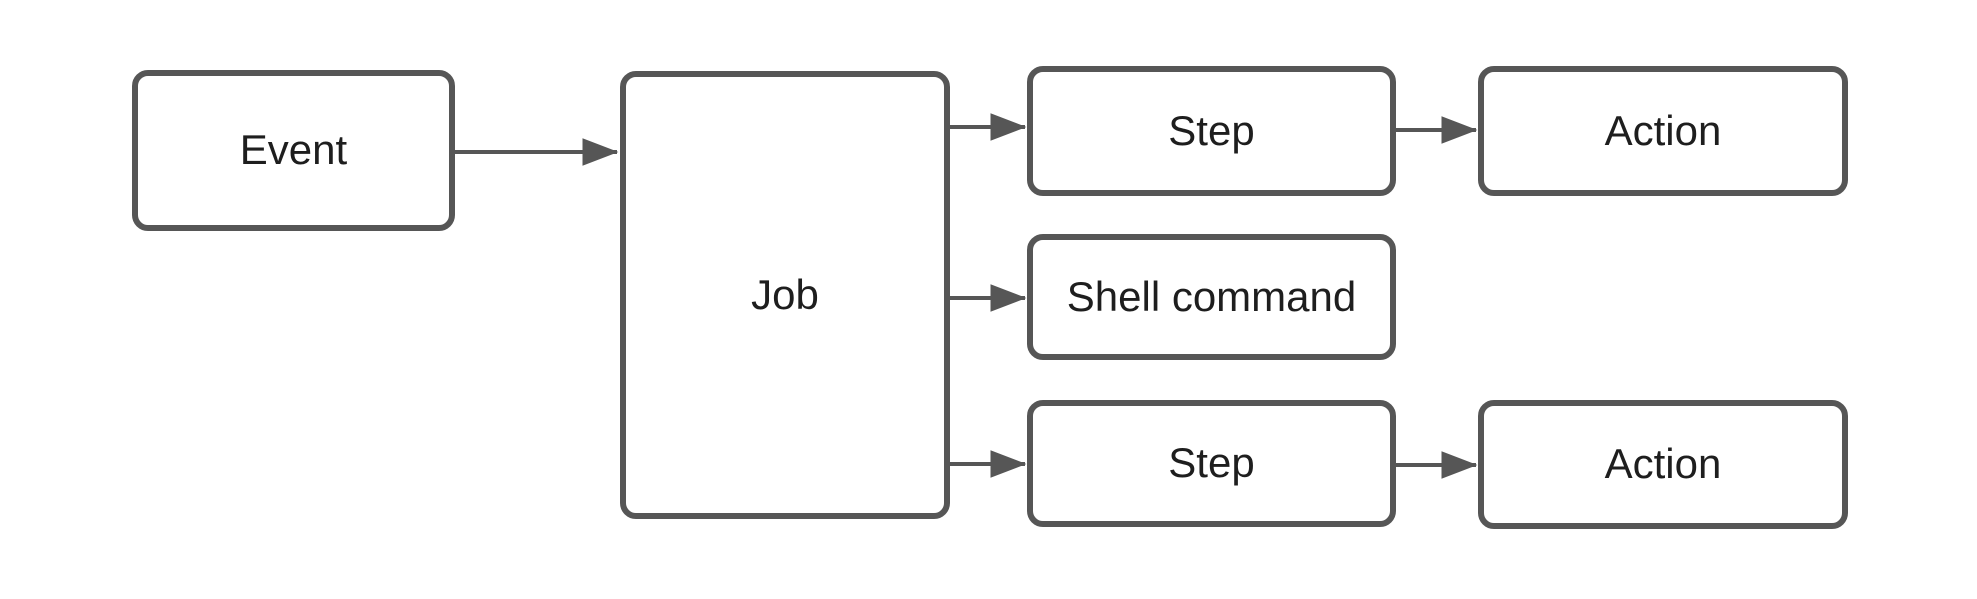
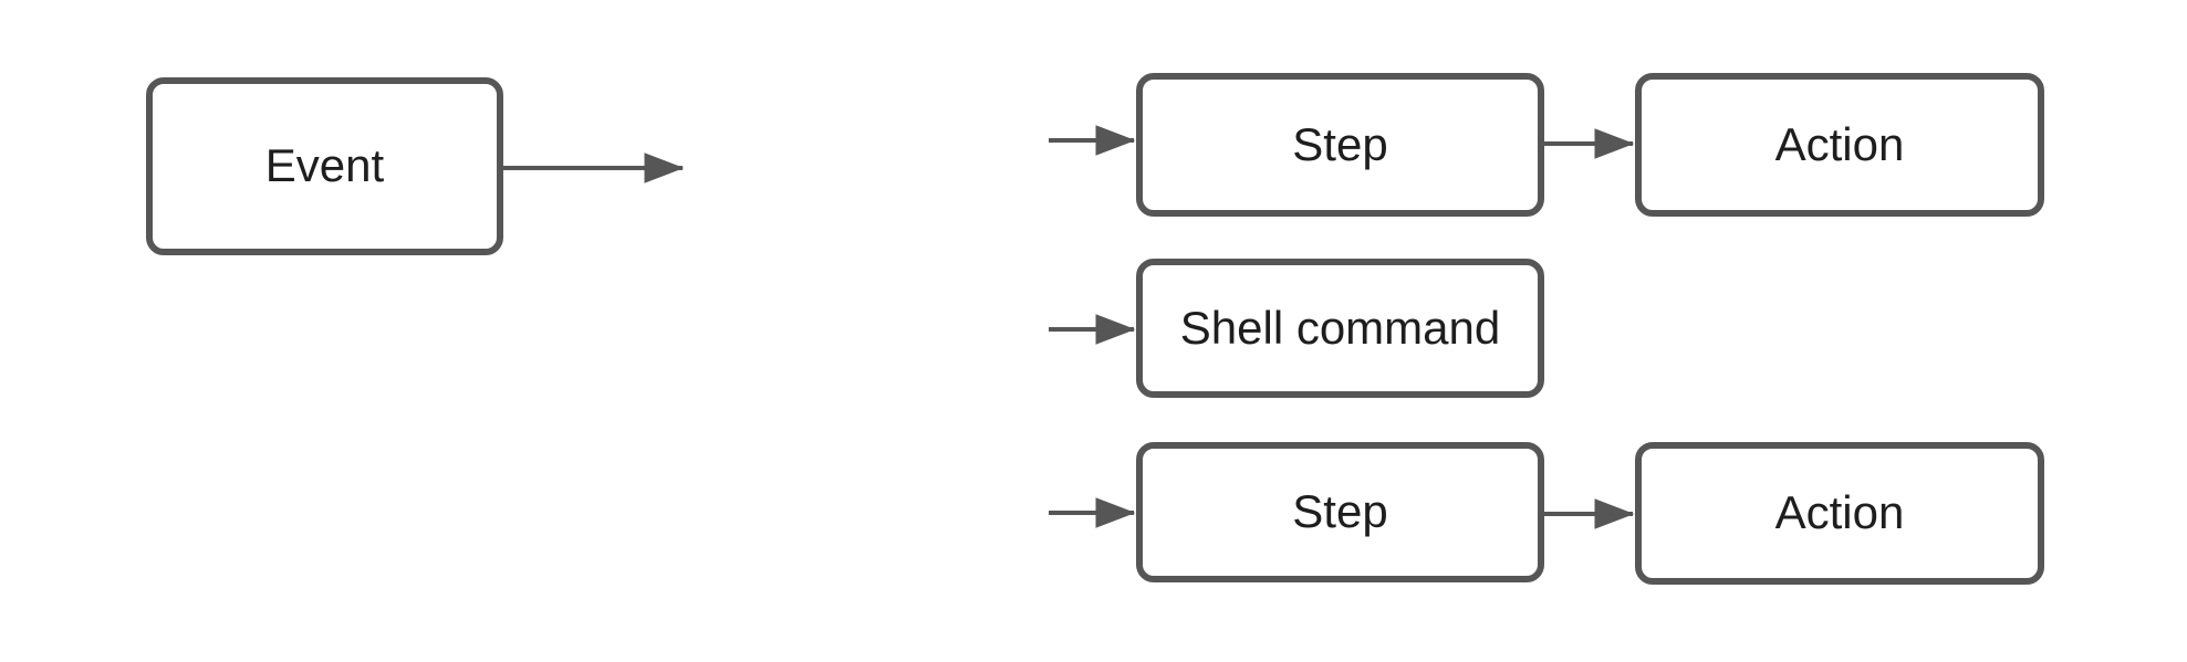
  Event
- Job
  Step
  Action
  Shell command
  Step
  Action
